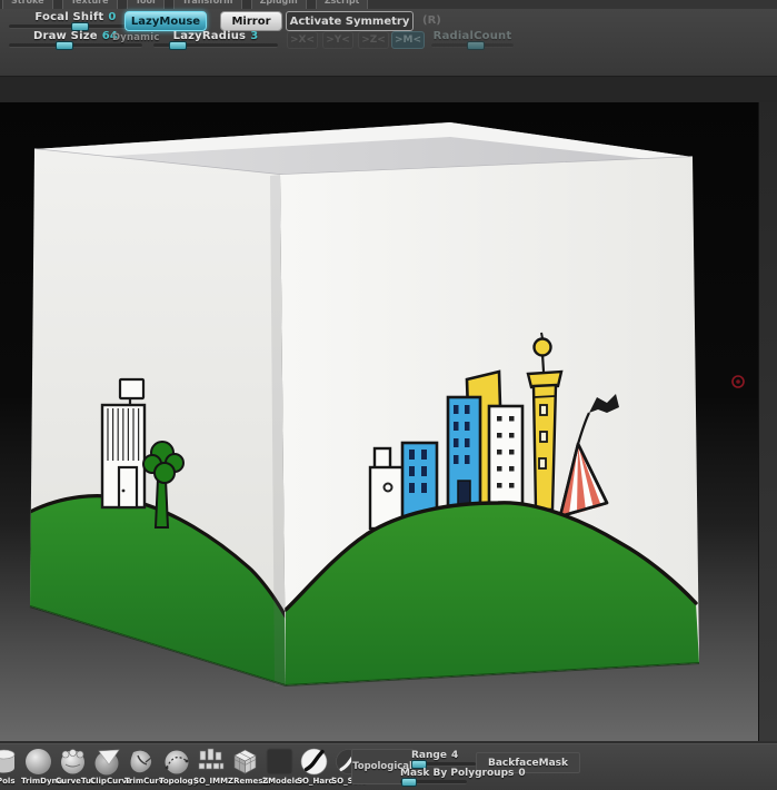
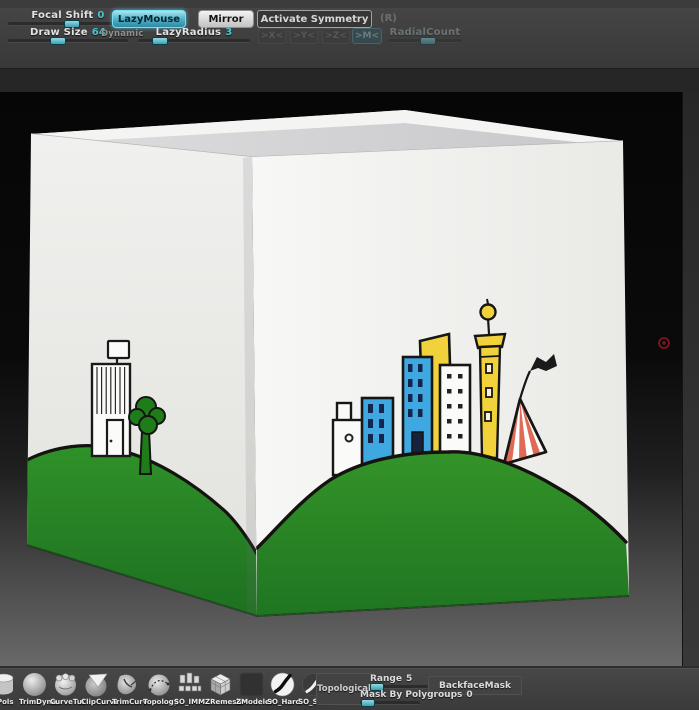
- Stroke Texture Tool Transform Zplugin Zscript
  Focal Shift
  0
  Draw Size
  64
  Dynamic
  LazyMouse
  Mirror
  Activate Symmetry
  (R)
  LazyRadius
  3
  >X<
  >Y<
  >Z<
  >M<
  RadialCount
  TrimDyn
  CurveTu
  ClipCurv
  TrimCur
  Topolog
  SO_IMM
  ZRemes
  ZModel
  SO_Har
  Topologica
  Range
- 4
+ 5
  BackfaceMask
  Mask By Polygroups
  0
